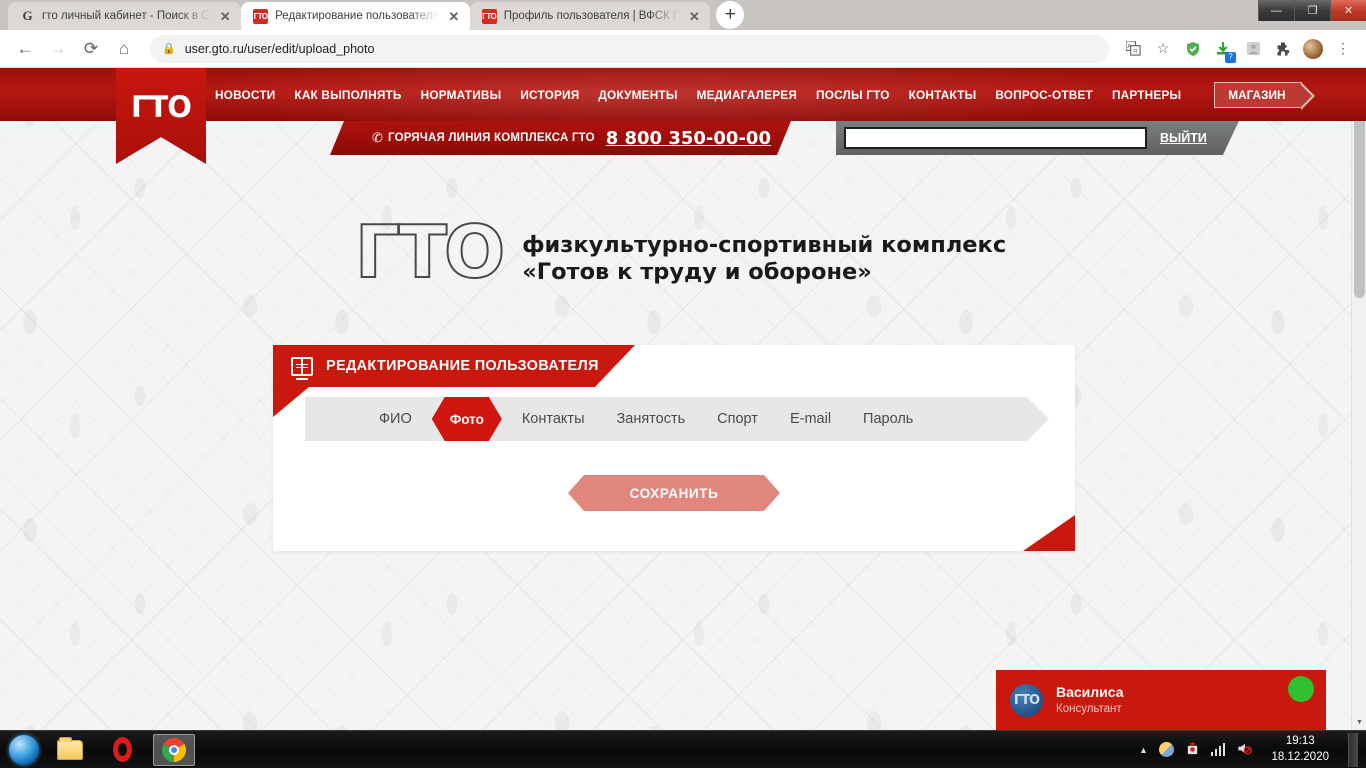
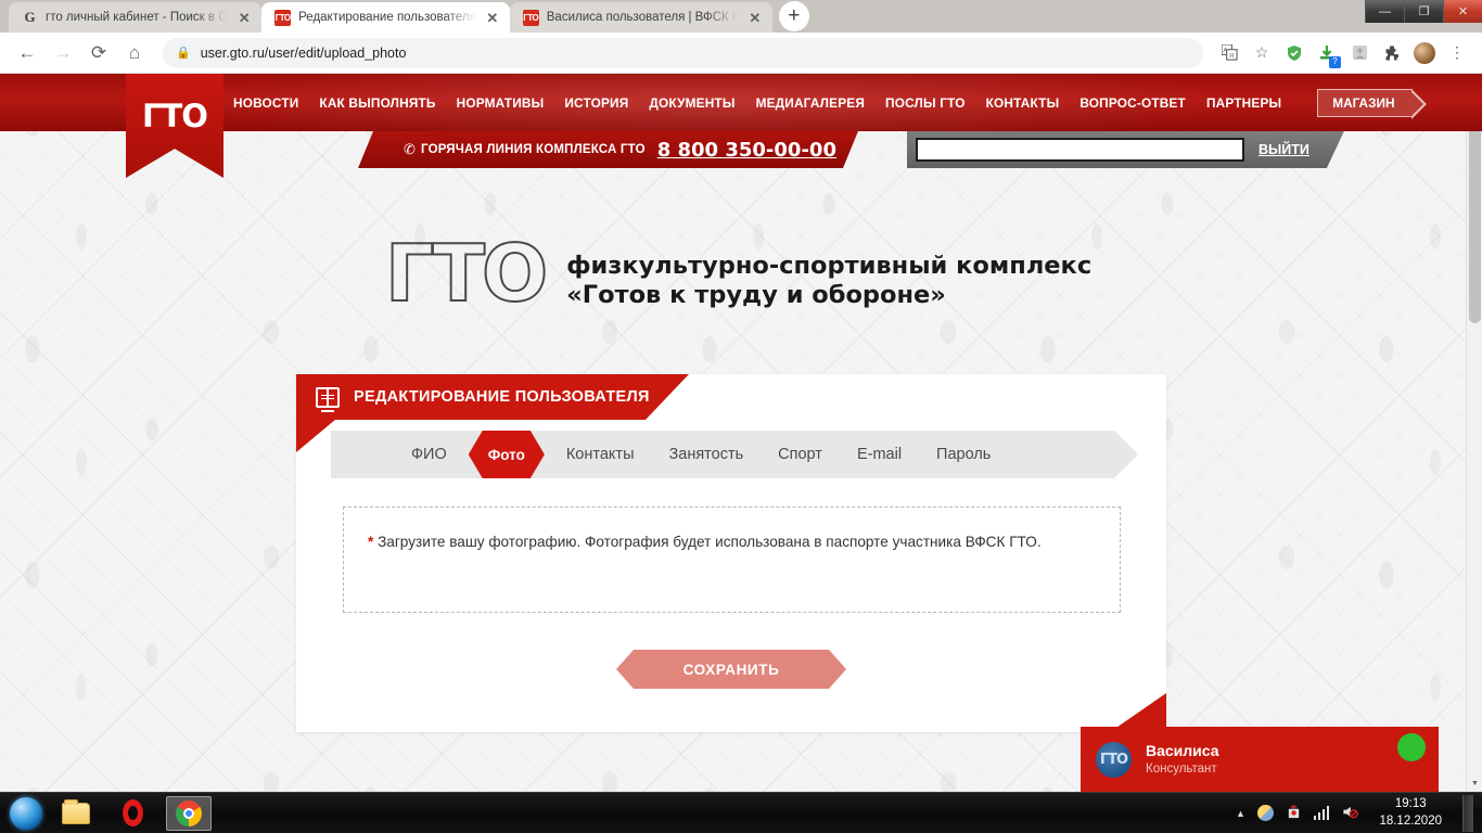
  G
  гто личный кабинет - Поиск в G
  ✕
  ГТО
  Редактирование пользователя
  ✕
  ГТО
- Профиль пользователя | ВФСК Г
+ Василиса пользователя | ВФСК Г
  ✕
  +
  —
  ❐
  ✕
  ←
  →
  ⟳
  ⌂
  🔒
  user.gto.ru/user/edit/upload_photo
  ☆
  ?
  ⋮
  НОВОСТИ
  КАК ВЫПОЛНЯТЬ
  НОРМАТИВЫ
  ИСТОРИЯ
  ДОКУМЕНТЫ
  МЕДИАГАЛЕРЕЯ
  ПОСЛЫ ГТО
  КОНТАКТЫ
  ВОПРОС-ОТВЕТ
  ПАРТНЕРЫ
  МАГАЗИН
  ГТО
  ✆
  ГОРЯЧАЯ ЛИНИЯ КОМПЛЕКСА ГТО
  8 800 350-00-00
  ВЫЙТИ
  ГТО
  физкультурно-спортивный комплекс
  «Готов к труду и обороне»
  РЕДАКТИРОВАНИЕ ПОЛЬЗОВАТЕЛЯ
  ФИО
  Фото
  Контакты
  Занятость
  Спорт
  E-mail
  Пароль
+ * Загрузите вашу фотографию. Фотография будет использована в паспорте участника ВФСК ГТО.
  СОХРАНИТЬ
  ГТО
  Василиса
  Консультант
  ▲
  19:13
  18.12.2020
